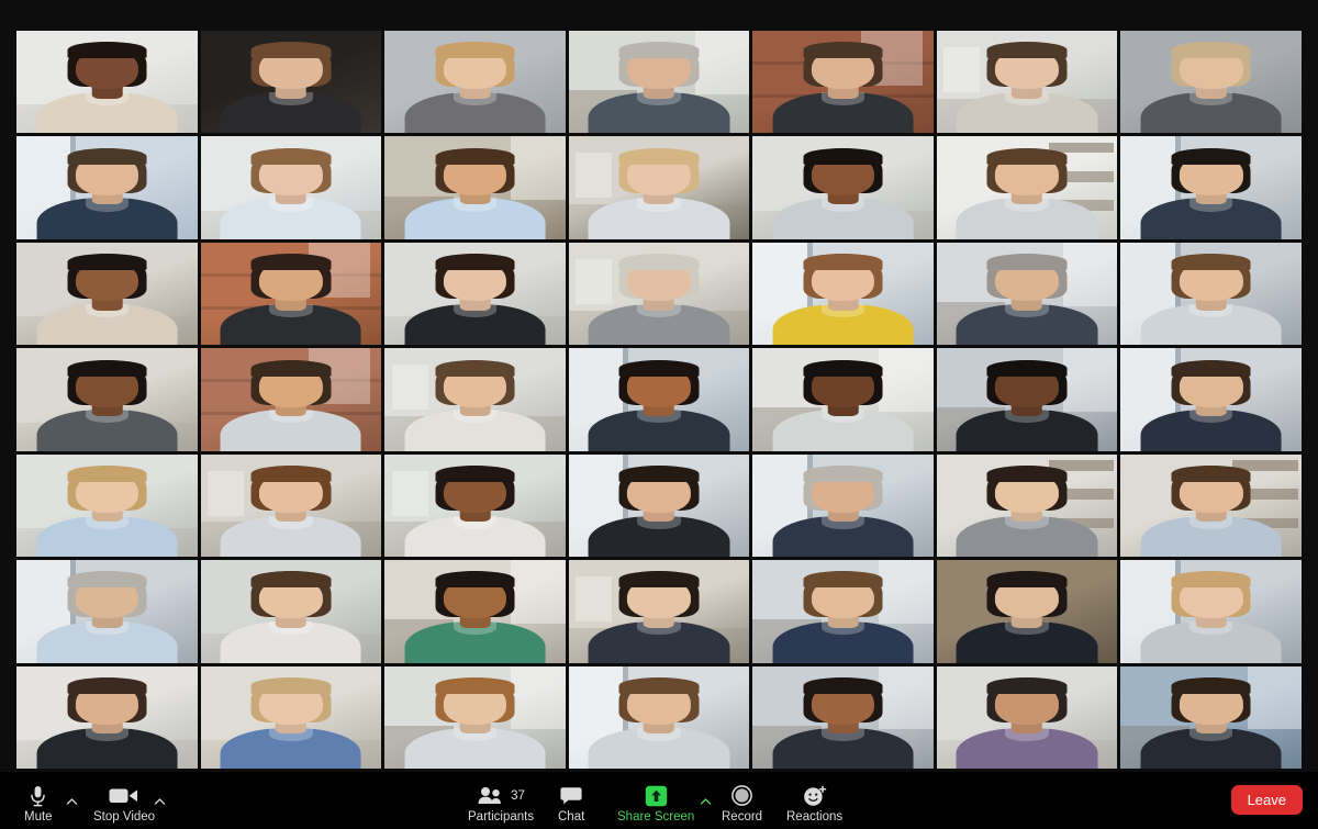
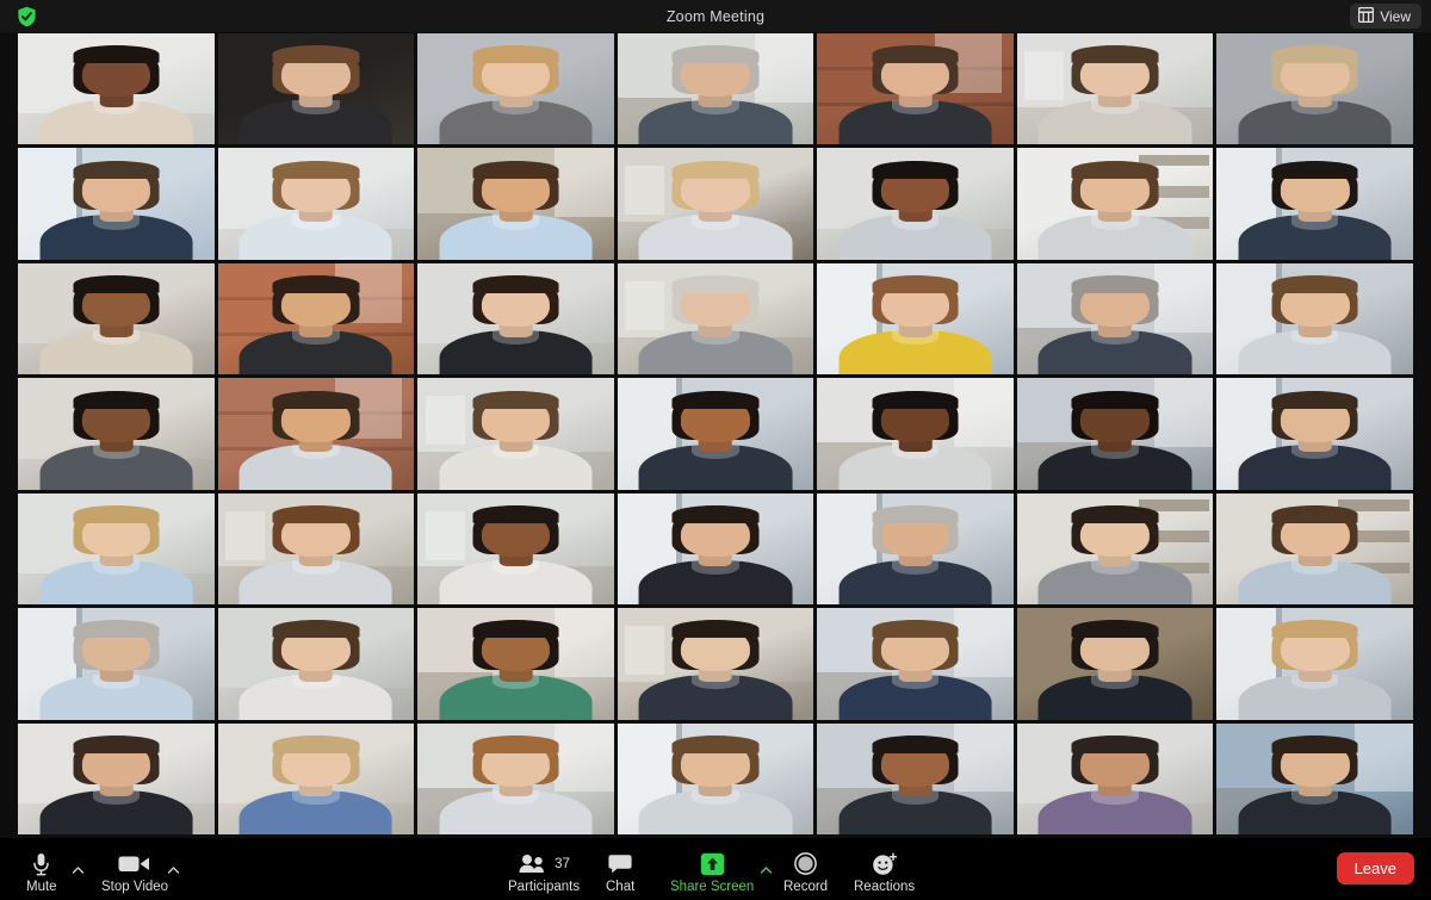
+ Zoom Meeting
+ View
  Mute
  Stop Video
  37
  Participants
  Chat
  Share Screen
  Record
  Reactions
  Leave
